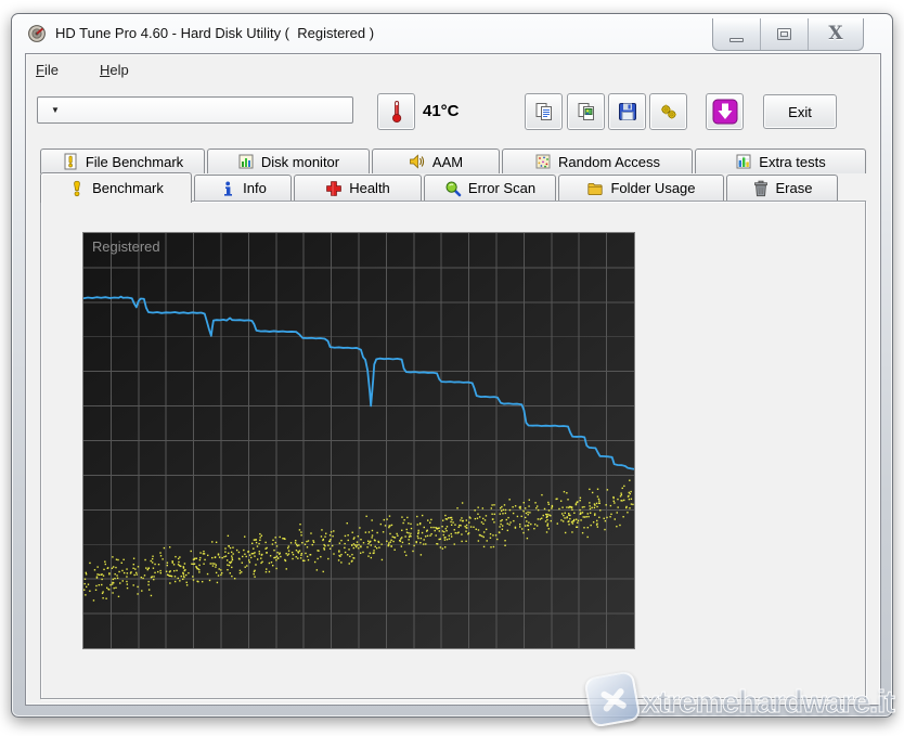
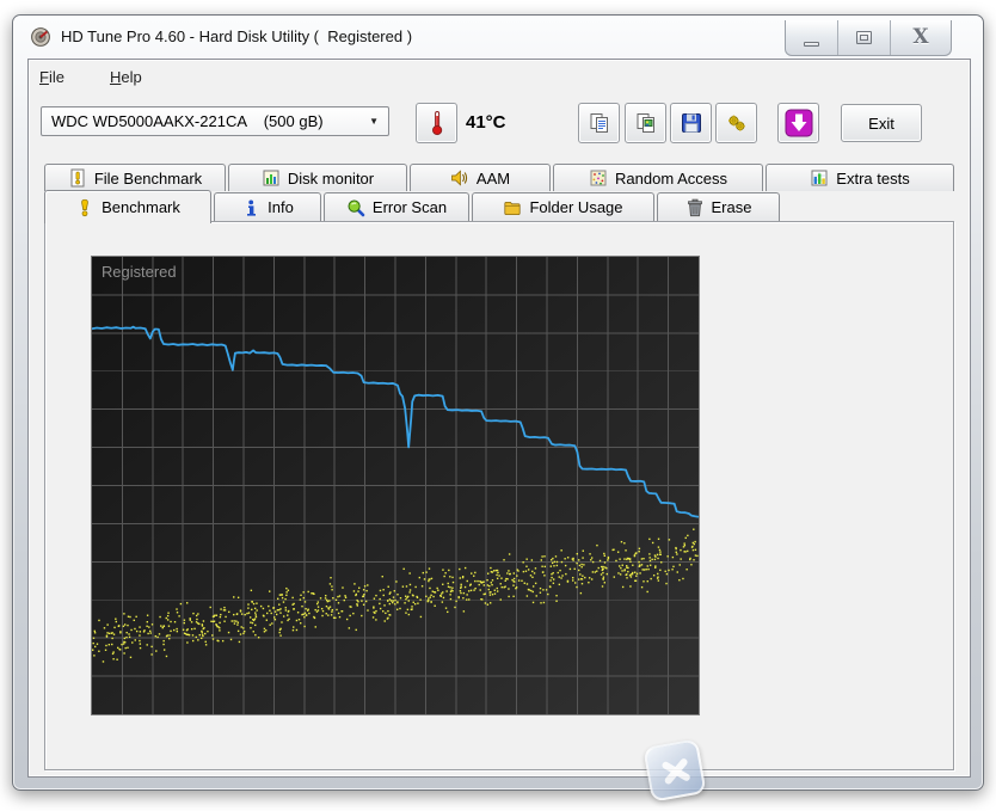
  HD Tune Pro 4.60 - Hard Disk Utility ( Registered )
  X
  File
  Help
+ WDC WD5000AAKX-221CA (500 gB)
  ▼
  41°C
  Exit
  File Benchmark
  Disk monitor
  AAM
  Random Access
  Extra tests
  Benchmark
  Info
- Health
  Error Scan
  Folder Usage
  Erase
  Registered
- xtremehardware.it
